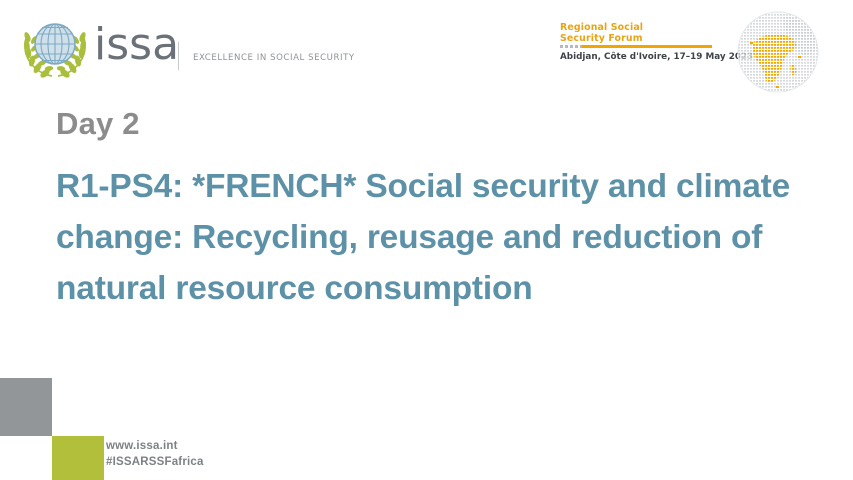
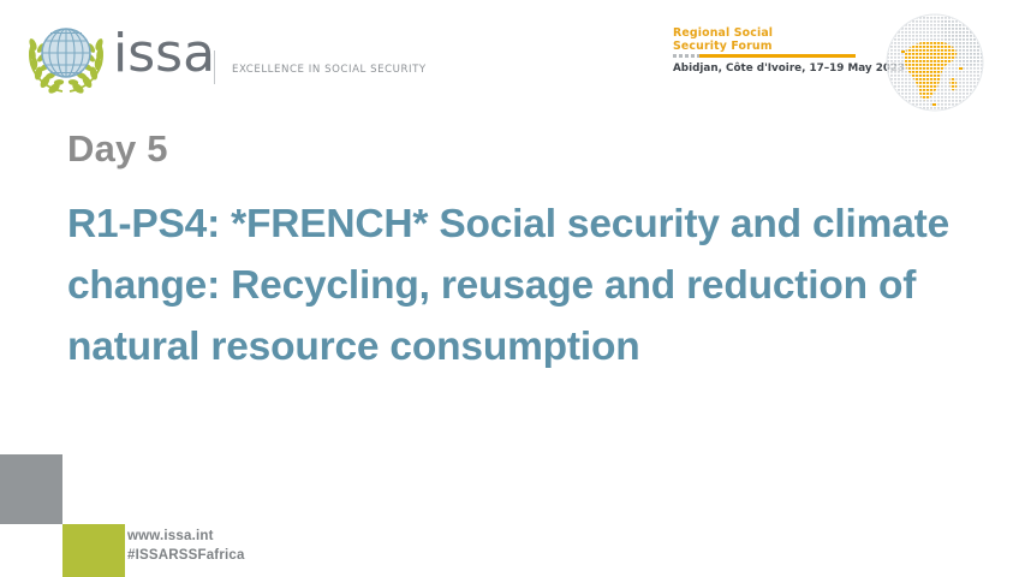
  issa
  EXCELLENCE IN SOCIAL SECURITY
  Regional Social
  Security Forum
  Abidjan, Côte d'Ivoire, 17–19 May
- Day 2
+ Day 5
  R1-PS4: *FRENCH* Social security and climate change: Recycling, reusage and reduction of natural resource consumption
  www.issa.int
  #ISSARSSFafrica
